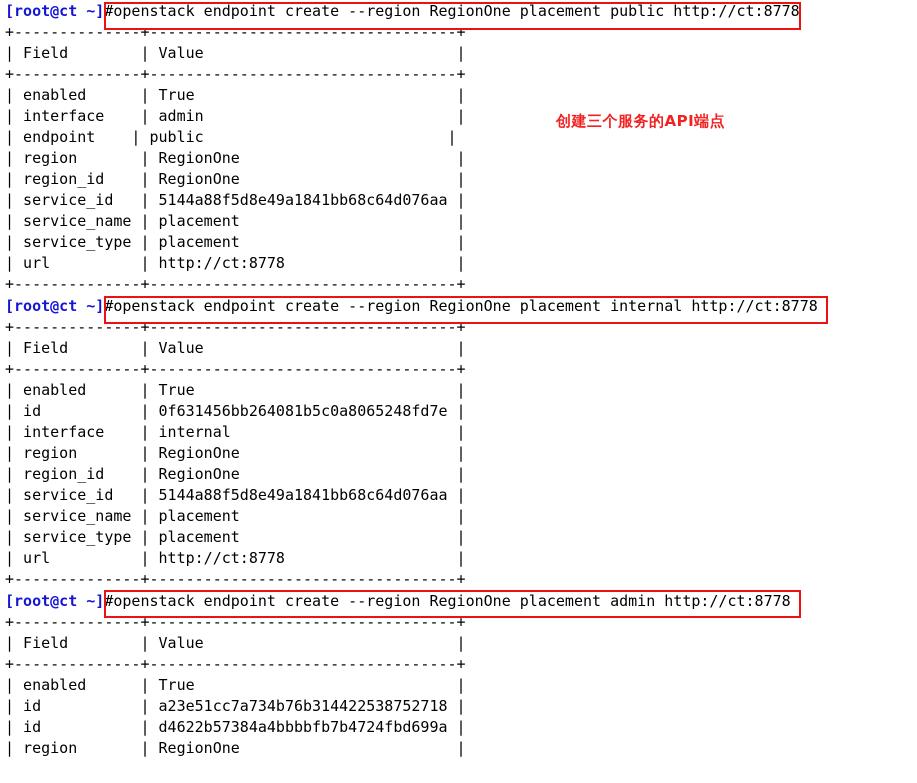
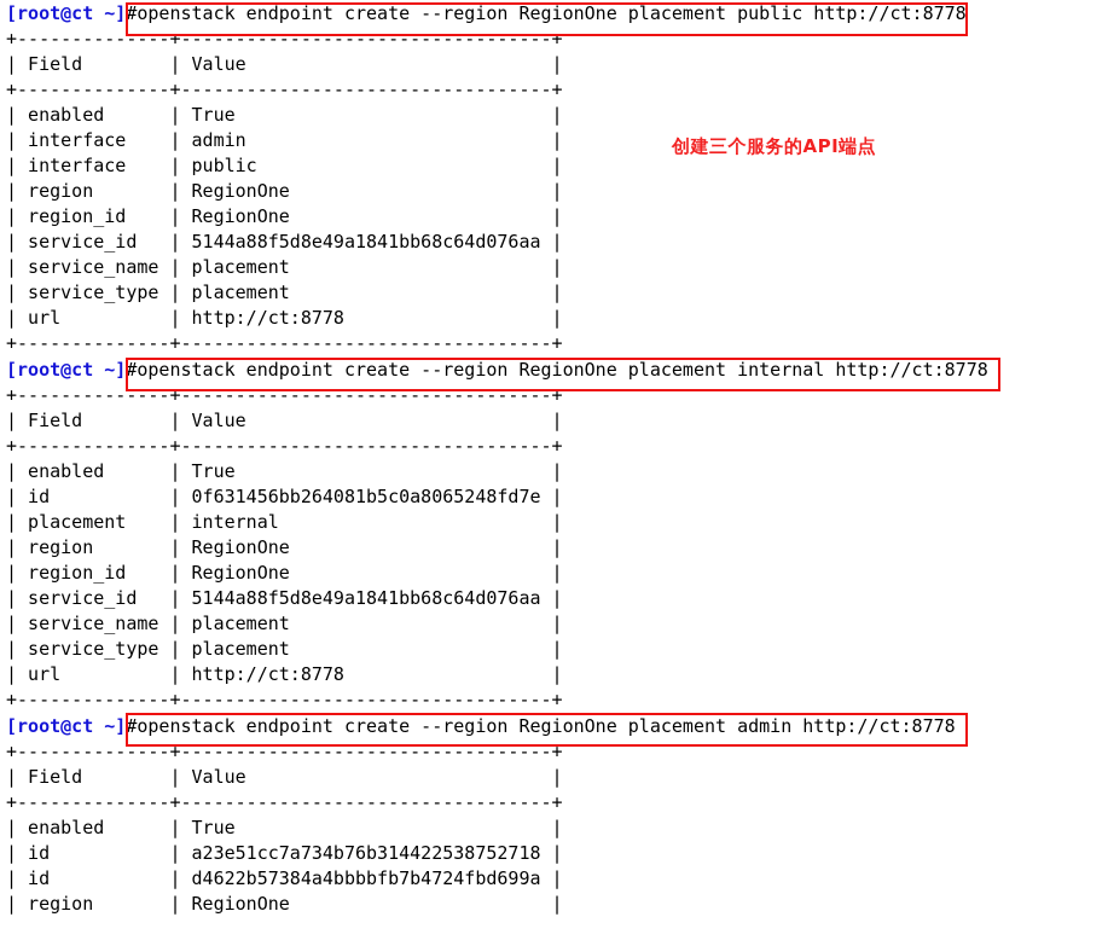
  [root@ct ~]#openstack endpoint create --region RegionOne placement public http://ct:8778
  +--------------+----------------------------------+
  | Field | Value |
  +--------------+----------------------------------+
  | enabled | True |
  | interface | admin |
- | endpoint | public |
+ | interface | public |
  | region | RegionOne |
  | region_id | RegionOne |
  | service_id | 5144a88f5d8e49a1841bb68c64d076aa |
  | service_name | placement |
  | service_type | placement |
  | url | http://ct:8778 |
  +--------------+----------------------------------+
  [root@ct ~]#openstack endpoint create --region RegionOne placement internal http://ct:8778
  +--------------+----------------------------------+
  | Field | Value |
  +--------------+----------------------------------+
  | enabled | True |
  | id | 0f631456bb264081b5c0a8065248fd7e |
- | interface | internal |
+ | placement | internal |
  | region | RegionOne |
  | region_id | RegionOne |
  | service_id | 5144a88f5d8e49a1841bb68c64d076aa |
  | service_name | placement |
  | service_type | placement |
  | url | http://ct:8778 |
  +--------------+----------------------------------+
  [root@ct ~]#openstack endpoint create --region RegionOne placement admin http://ct:8778
  +--------------+----------------------------------+
  | Field | Value |
  +--------------+----------------------------------+
  | enabled | True |
  | id | a23e51cc7a734b76b314422538752718 |
  | id | d4622b57384a4bbbbfb7b4724fbd699a |
  | region | RegionOne |
  创建三个服务的API端点
